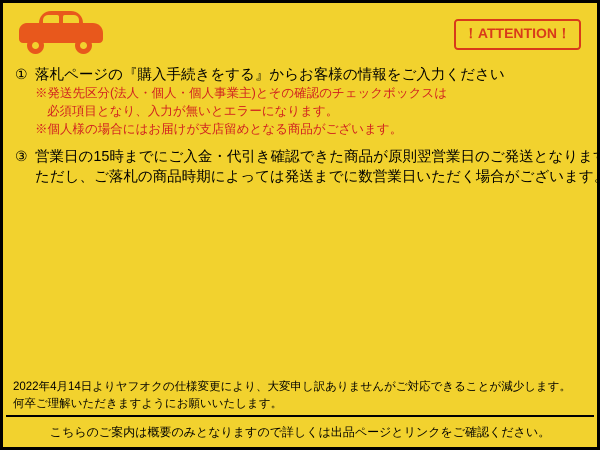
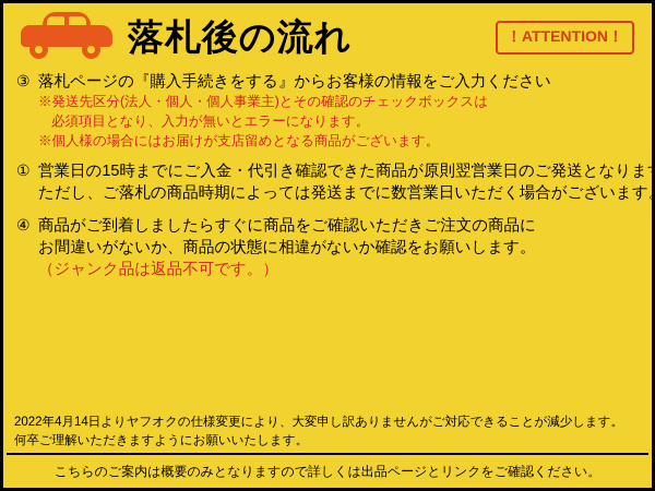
+ 落札後の流れ
  ！ATTENTION！
- ①
+ ③
  落札ページの『購入手続きをする』からお客様の情報をご入力ください
  ※発送先区分(法人・個人・個人事業主)とその確認のチェックボックスは
  必須項目となり、入力が無いとエラーになります。
  ※個人様の場合にはお届けが支店留めとなる商品がございます。
- ③
+ ①
  営業日の15時までにご入金・代引き確認できた商品が原則翌営業日のご発送となりま
  ただし、ご落札の商品時期によっては発送までに数営業日いただく場合がございます
+ ④
+ 商品がご到着しましたらすぐに商品をご確認いただきご注文の商品に
+ お間違いがないか、商品の状態に相違がないか確認をお願いします。
+ （ジャンク品は返品不可です。）
  2022年4月14日よりヤフオクの仕様変更により、大変申し訳ありませんがご対応できることが減少します。
  何卒ご理解いただきますようにお願いいたします。
  こちらのご案内は概要のみとなりますので詳しくは出品ページとリンクをご確認ください。
